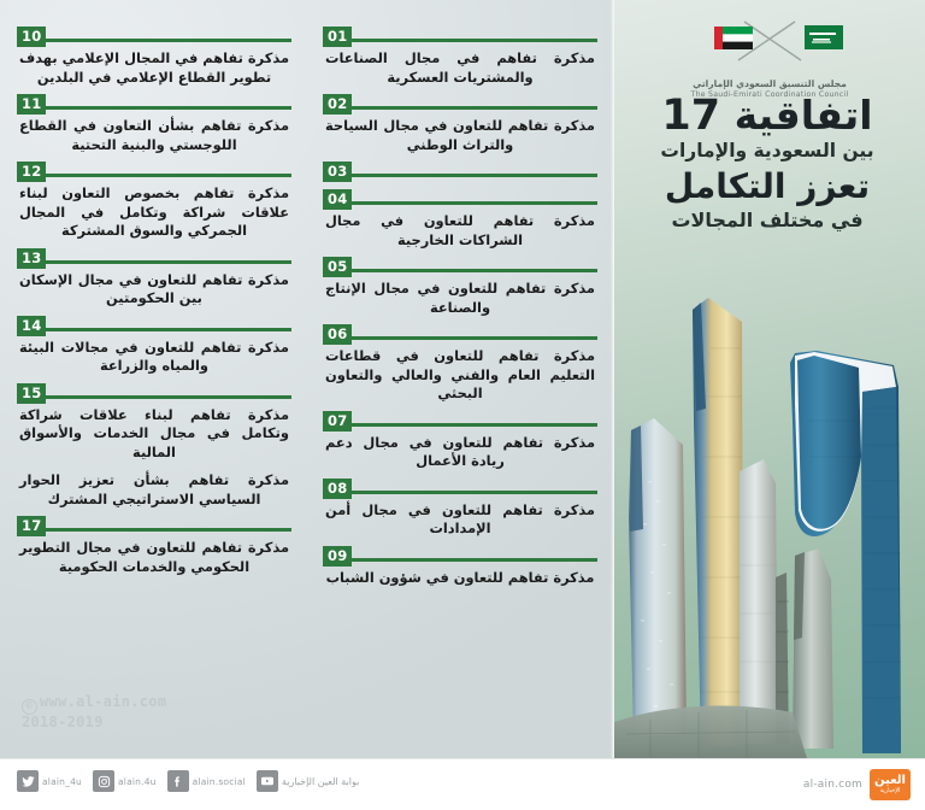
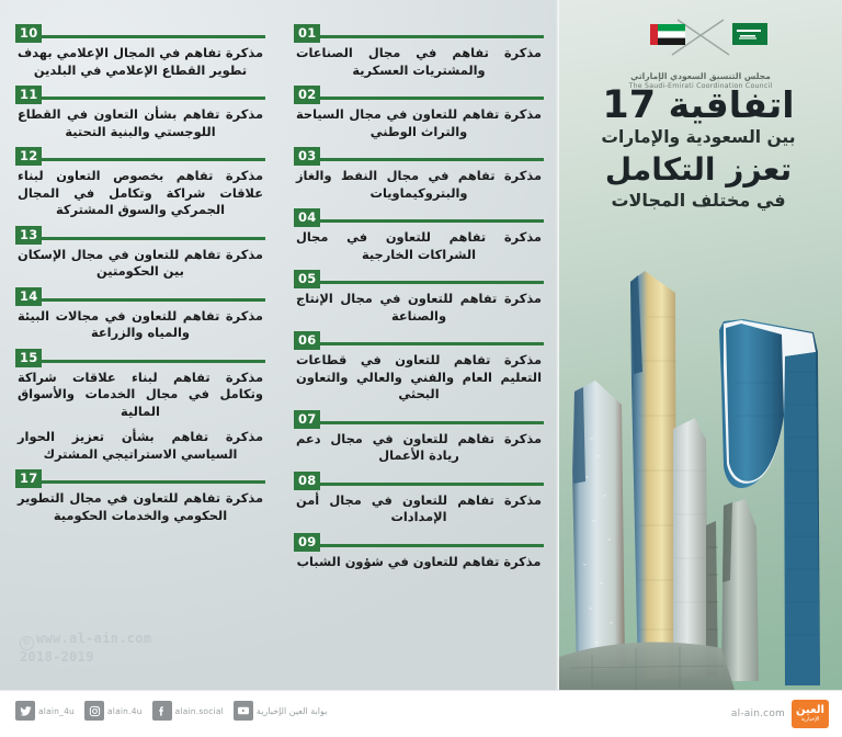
  01
  مذكرة تفاهم في مجال الصناعات والمشتريات العسكرية
  02
  مذكرة تفاهم للتعاون في مجال السياحة والتراث الوطني
  03
+ مذكرة تفاهم في مجال النفط والغاز والبتروكيماويات
  04
  مذكرة تفاهم للتعاون في مجال الشراكات الخارجية
  05
  مذكرة تفاهم للتعاون في مجال الإنتاج والصناعة
  06
  مذكرة تفاهم للتعاون في قطاعات التعليم العام والفني والعالي والتعاون البحثي
  07
  مذكرة تفاهم للتعاون في مجال دعم ريادة الأعمال
  08
  مذكرة تفاهم للتعاون في مجال أمن الإمدادات
  09
  مذكرة تفاهم للتعاون في شؤون الشباب
  10
  مذكرة تفاهم في المجال الإعلامي بهدف تطوير القطاع الإعلامي في البلدين
  11
  مذكرة تفاهم بشأن التعاون في القطاع اللوجستي والبنية التحتية
  12
  مذكرة تفاهم بخصوص التعاون لبناء علاقات شراكة وتكامل في المجال الجمركي والسوق المشتركة
  13
  مذكرة تفاهم للتعاون في مجال الإسكان بين الحكومتين
  14
  مذكرة تفاهم للتعاون في مجالات البيئة والمياه والزراعة
  15
  مذكرة تفاهم لبناء علاقات شراكة وتكامل في مجال الخدمات والأسواق المالية
  مذكرة تفاهم بشأن تعزيز الحوار السياسي الاستراتيجي المشترك
  17
  مذكرة تفاهم للتعاون في مجال التطوير الحكومي والخدمات الحكومية
  مجلس التنسيق السعودي الإماراتي
  اتفاقية 17
  بين السعودية والإمارات
  تعزز التكامل
  في مختلف المجالات
  alain_4u
  alain.4u
  alain.social
  بوابة العين الإخبارية
  al-ain.com
  العين
